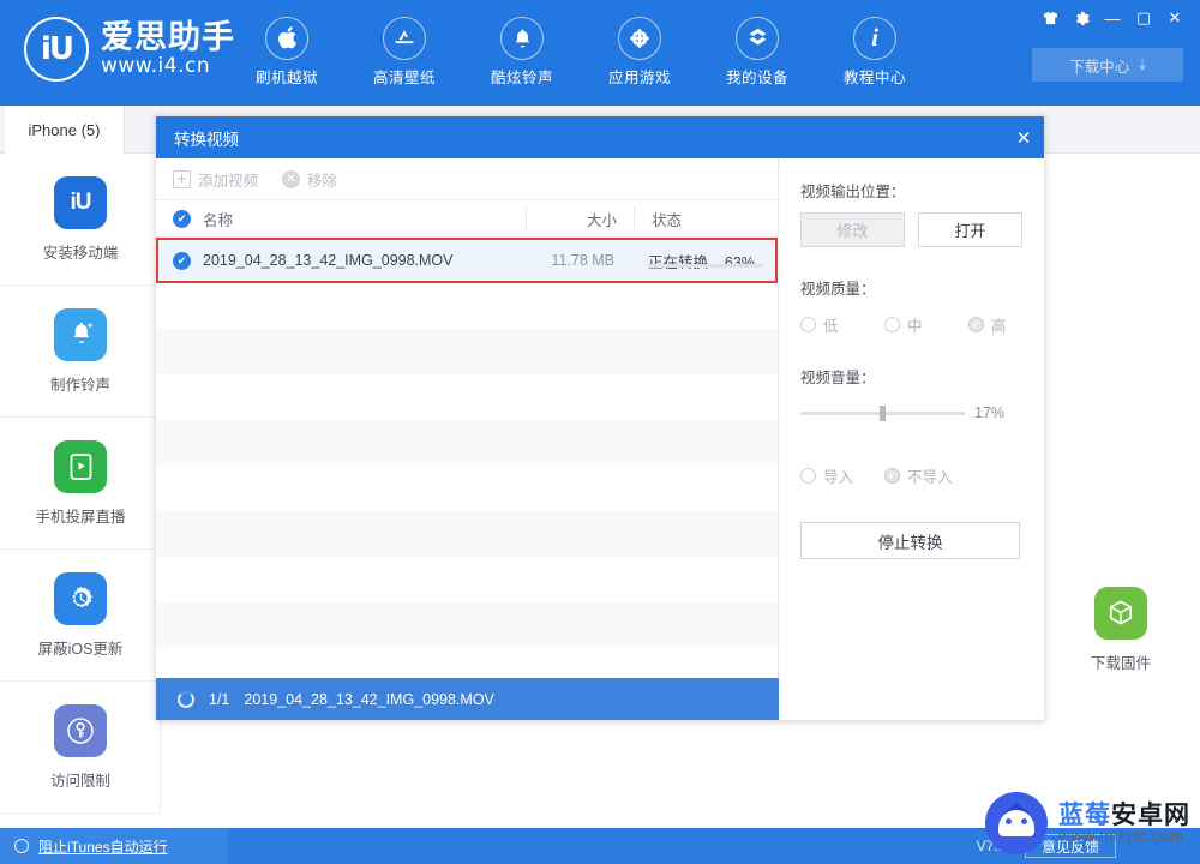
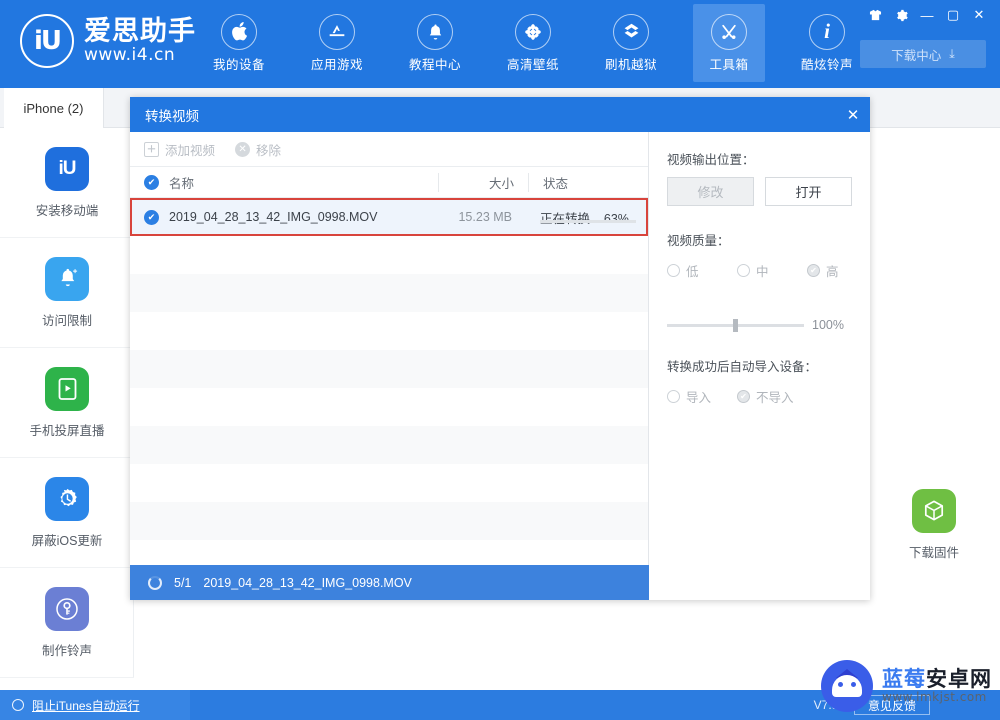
  iU
  爱思助手
  www.i4.cn
- 刷机越狱
+ 我的设备
- 高清壁纸
+ 应用游戏
- 酷炫铃声
+ 教程中心
- 应用游戏
+ 高清壁纸
- 我的设备
+ 刷机越狱
+ 工具箱
  i
- 教程中心
+ 酷炫铃声
  —
  ▢
  ✕
  下载中心
  ⤓
- iPhone (5)
+ iPhone (2)
  iU
  安装移动端
- 制作铃声
+ 访问限制
  手机投屏直播
  屏蔽iOS更新
- 访问限制
+ 制作铃声
  下载固件
  转换视频
  ✕
  添加视频
  ✕
  移除
  ✔
  名称
  大小
  状态
  ✔
  2019_04_28_13_42_IMG_0998.MOV
- 11.78 MB
+ 15.23 MB
  正在转换... 63%
- 1/1
+ 5/1
  2019_04_28_13_42_IMG_0998.MOV
  视频输出位置：
  修改
  打开
  视频质量：
  低
  中
  ✔
  高
- 视频音量：
- 17%
+ 100%
+ 转换成功后自动导入设备：
  导入
  ✔
  不导入
- 停止转换
  阻止iTunes自动运行
  意见反馈
  蓝莓安卓网
  www.lmkjst.com
